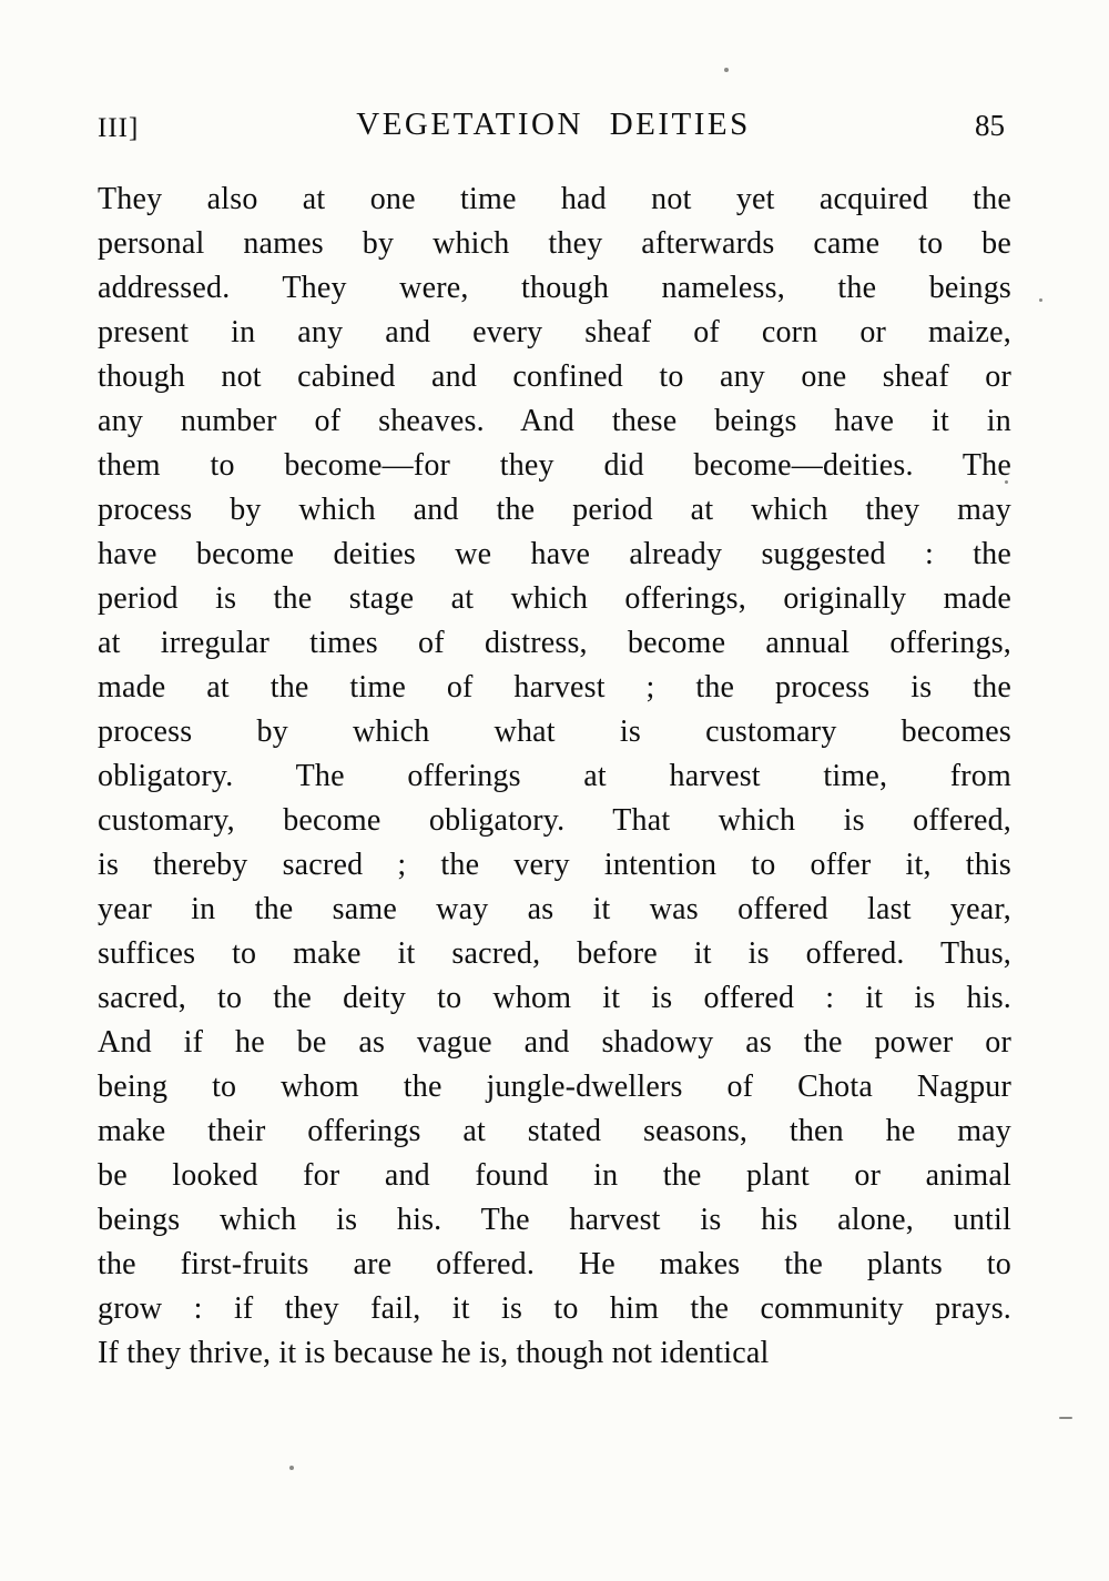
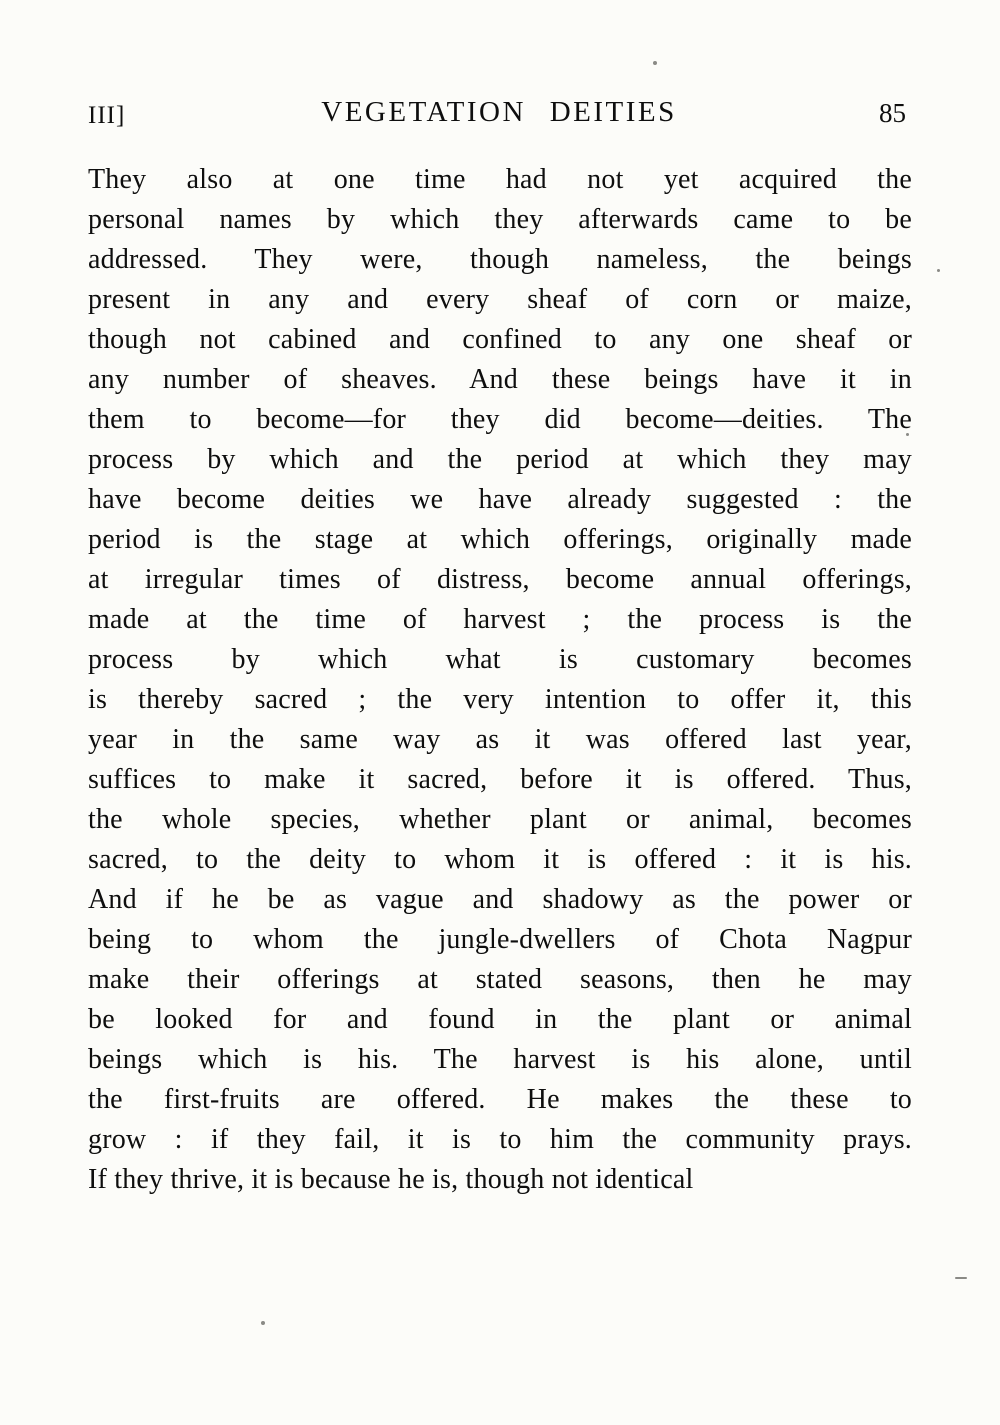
  III]
  VEGETATION DEITIES
  85
  They also at one time had not yet acquired the
  personal names by which they afterwards came to be
  addressed. They were, though nameless, the beings
  present in any and every sheaf of corn or maize,
  though not cabined and confined to any one sheaf or
  any number of sheaves. And these beings have it in
  them to become—for they did become—deities. The
  process by which and the period at which they may
  have become deities we have already suggested : the
  period is the stage at which offerings, originally made
  at irregular times of distress, become annual offerings,
  made at the time of harvest ; the process is the
  process by which what is customary becomes
- obligatory. The offerings at harvest time, from
- customary, become obligatory. That which is offered,
  is thereby sacred ; the very intention to offer it, this
  year in the same way as it was offered last year,
  suffices to make it sacred, before it is offered. Thus,
+ the whole species, whether plant or animal, becomes
  sacred, to the deity to whom it is offered : it is his.
  And if he be as vague and shadowy as the power or
  being to whom the jungle-dwellers of Chota Nagpur
  make their offerings at stated seasons, then he may
  be looked for and found in the plant or animal
  beings which is his. The harvest is his alone, until
- the first-fruits are offered. He makes the plants to
+ the first-fruits are offered. He makes the these to
  grow : if they fail, it is to him the community prays.
  If they thrive, it is because he is, though not identical
